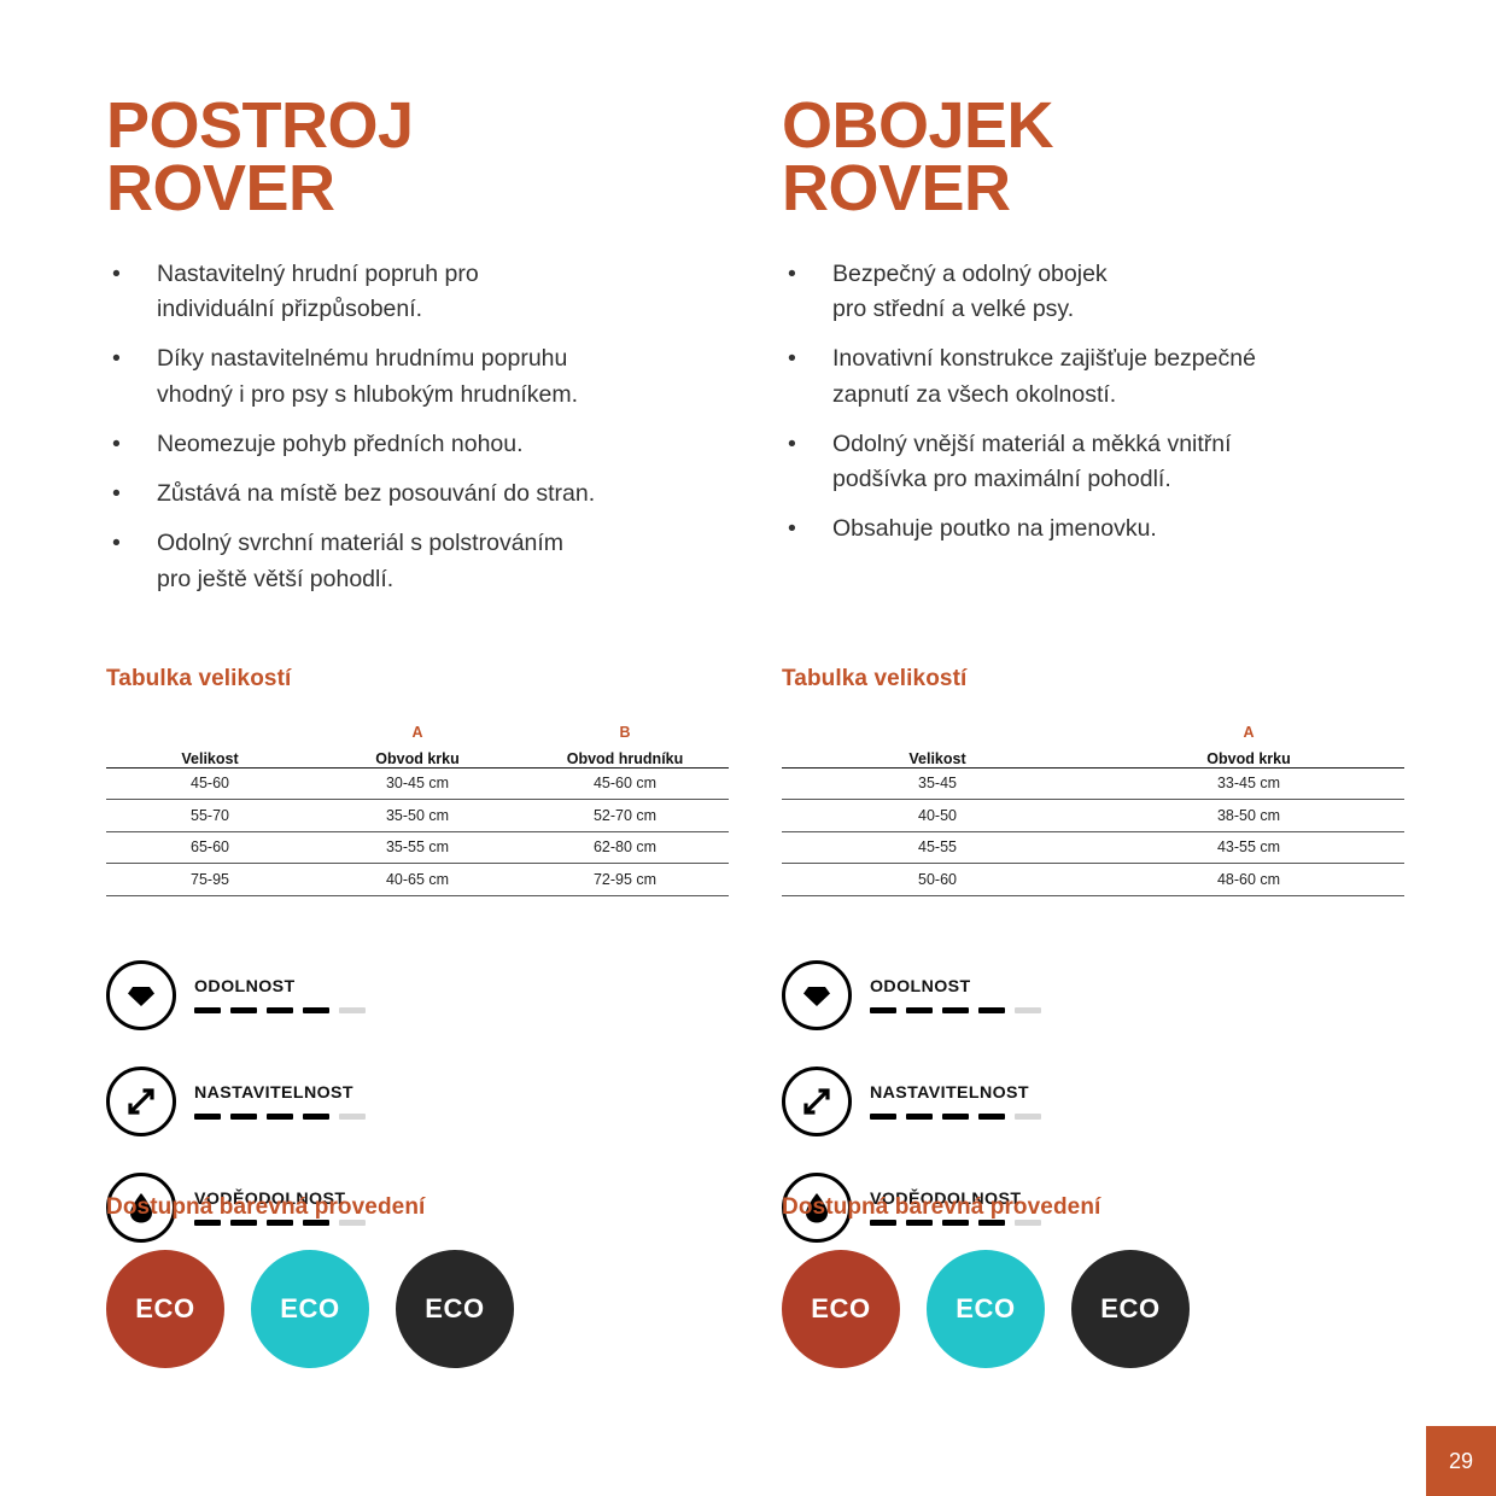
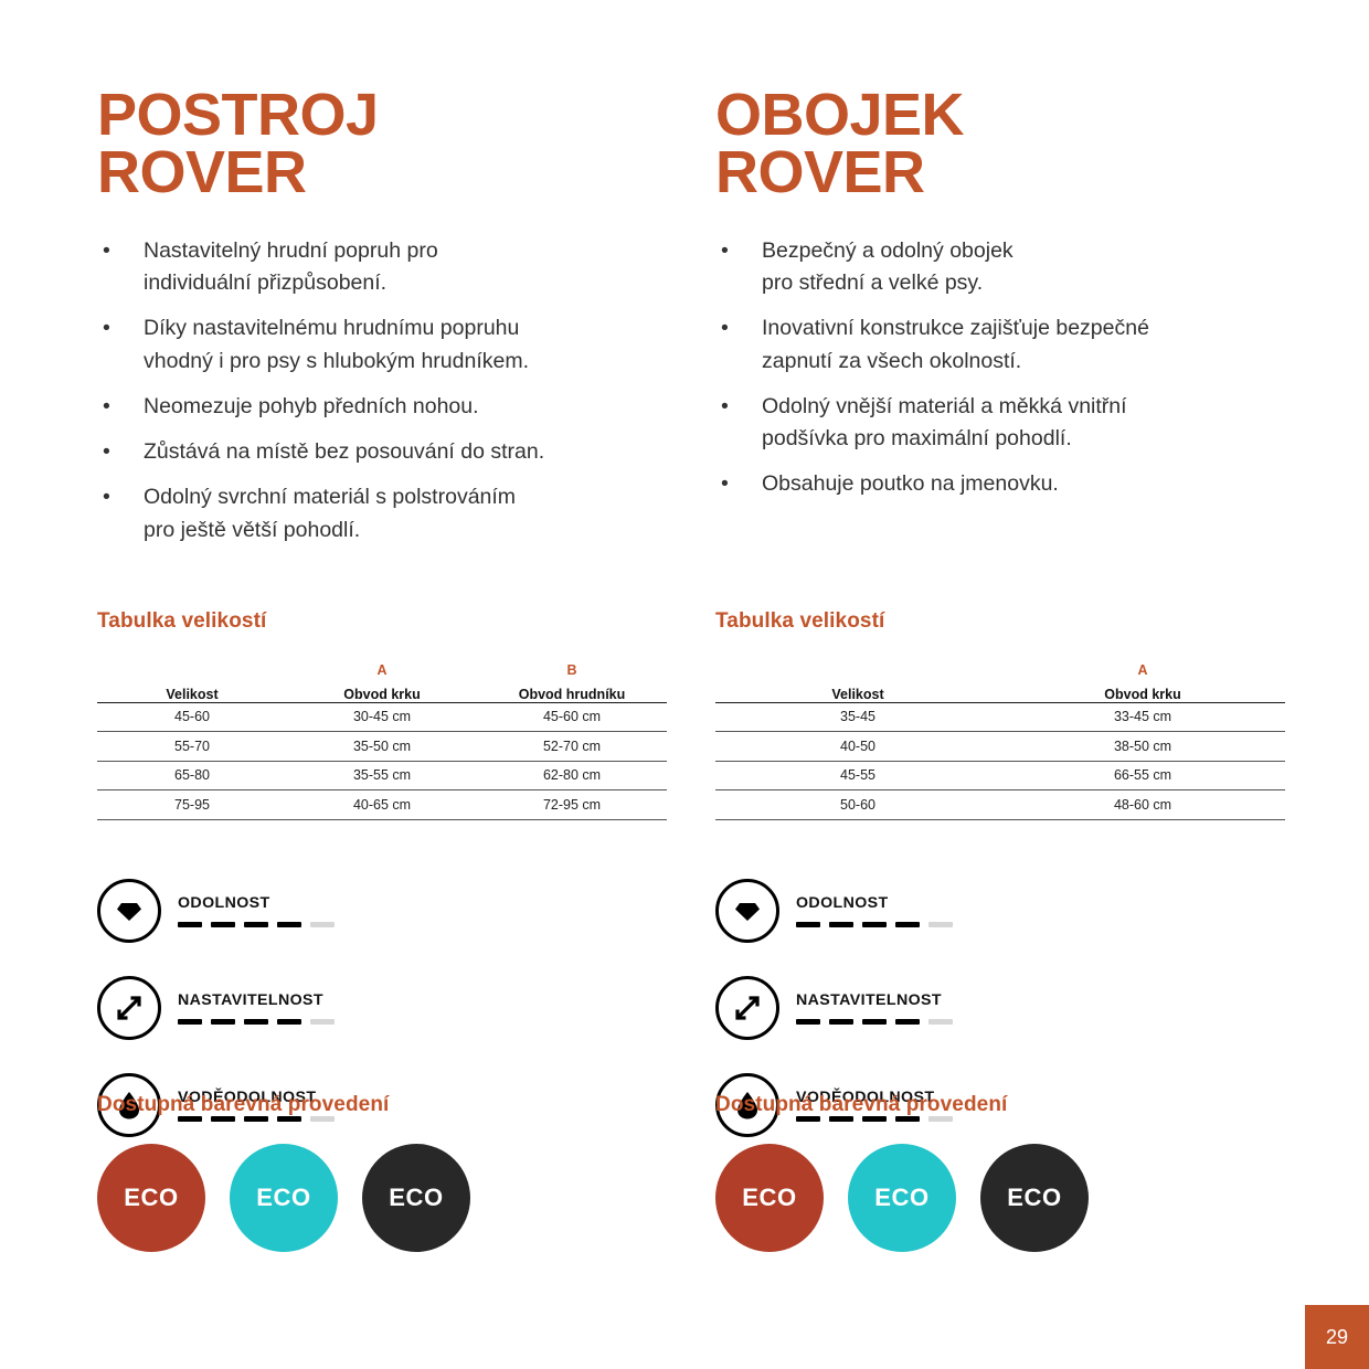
  POSTROJ
  ROVER
  •
  Nastavitelný hrudní popruh pro
  individuální přizpůsobení.
  •
  Díky nastavitelnému hrudnímu popruhu
  vhodný i pro psy s hlubokým hrudníkem.
  •
  Neomezuje pohyb předních nohou.
  •
  Zůstává na místě bez posouvání do stran.
  •
  Odolný svrchní materiál s polstrováním
  pro ještě větší pohodlí.
  Tabulka velikostí
  	A	B
  Velikost	Obvod krku	Obvod hrudníku
  45-60	30-45 cm	45-60 cm
  55-70	35-50 cm	52-70 cm
- 65-60	35-55 cm	62-80 cm
+ 65-80	35-55 cm	62-80 cm
  75-95	40-65 cm	72-95 cm
  ODOLNOST
  NASTAVITELNOST
  VODĚODOLNOST
  Dostupná barevná provedení
  ECO
  ECO
  ECO
  OBOJEK
  ROVER
  •
  Bezpečný a odolný obojek
  pro střední a velké psy.
  •
  Inovativní konstrukce zajišťuje bezpečné
  zapnutí za všech okolností.
  •
  Odolný vnější materiál a měkká vnitřní
  podšívka pro maximální pohodlí.
  •
  Obsahuje poutko na jmenovku.
  Tabulka velikostí
  	A
  Velikost	Obvod krku
  35-45	33-45 cm
  40-50	38-50 cm
- 45-55	43-55 cm
+ 45-55	66-55 cm
  50-60	48-60 cm
  ODOLNOST
  NASTAVITELNOST
  VODĚODOLNOST
  Dostupná barevná provedení
  ECO
  ECO
  ECO
  29
